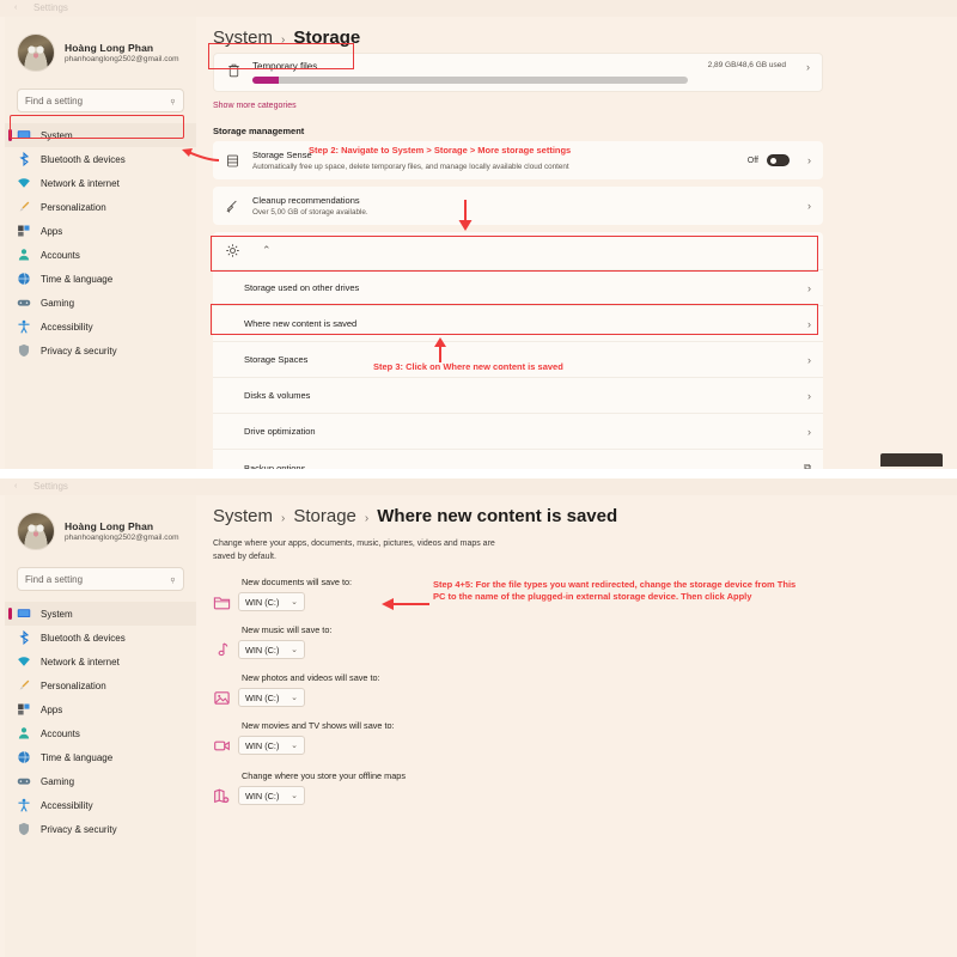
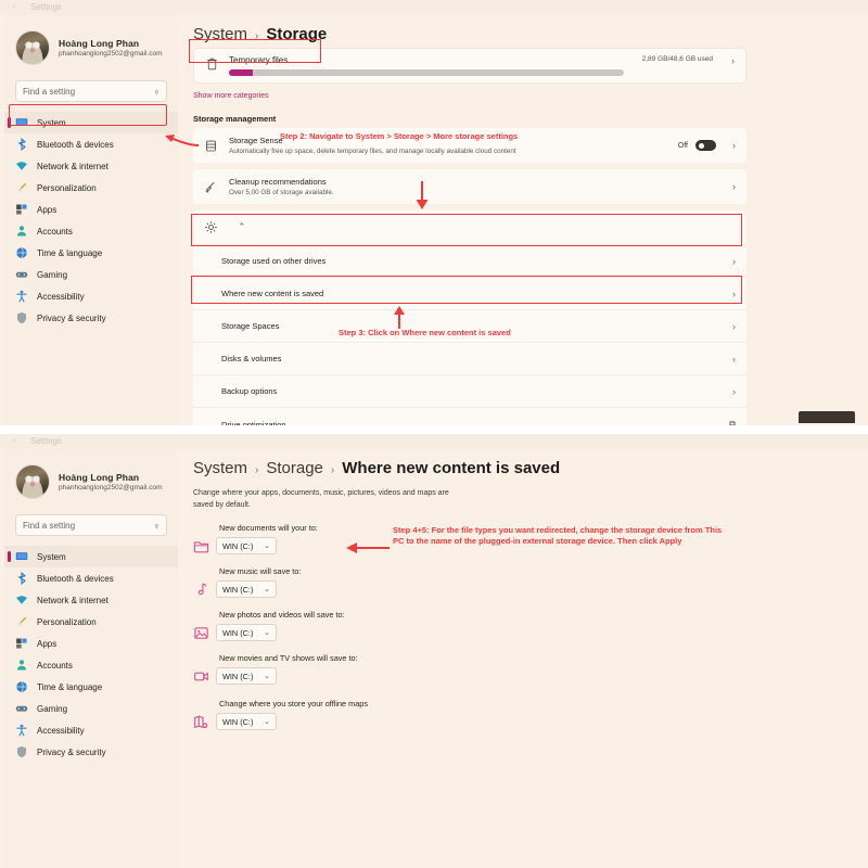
  Settings
  Hoàng Long Phan
  Find a setting
  System
  Bluetooth & devices
  Network & internet
  Personalization
  Apps
  Accounts
  Time & language
  Gaming
  Accessibility
  Privacy & security
  System
  ›
  Storage
  Temporary files
  ›
  Storage management
  Storage Sense
  ›
  Cleanup recommendations
  ›
  ⌃
  Storage used on other drives
  ›
  Where new content is saved
  ›
  Storage Spaces
  ›
  Disks & volumes
  ›
- Drive optimization
+ Backup options
  ›
- Backup options
+ Drive optimization
  ⧉
  Step 2: Navigate to System > Storage > More storage settings
  Step 3: Click on Where new content is saved
  Settings
  Hoàng Long Phan
  Find a setting
  System
  Bluetooth & devices
  Network & internet
  Personalization
  Apps
  Accounts
  Time & language
  Gaming
  Accessibility
  Privacy & security
  System
  ›
  Storage
  ›
  Where new content is saved
- New documents will save to:
+ New documents will your to:
  WIN (C:)
  New music will save to:
  WIN (C:)
  New photos and videos will save to:
  WIN (C:)
  New movies and TV shows will save to:
  WIN (C:)
  Change where you store your offline maps
  WIN (C:)
  Step 4+5: For the file types you want redirected, change the storage device from This PC to the name of the plugged-in external storage device. Then click Apply
